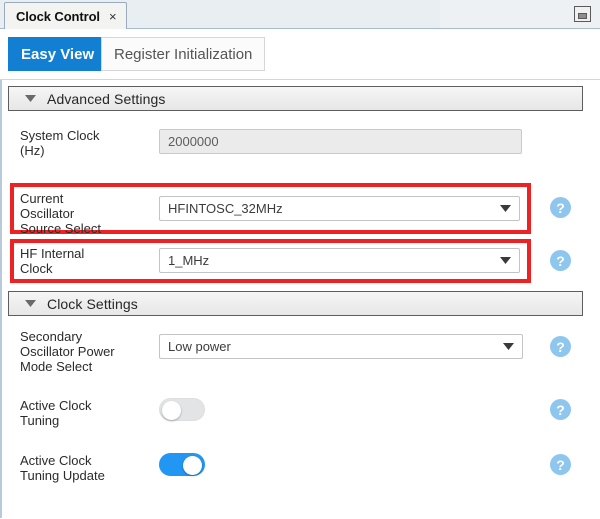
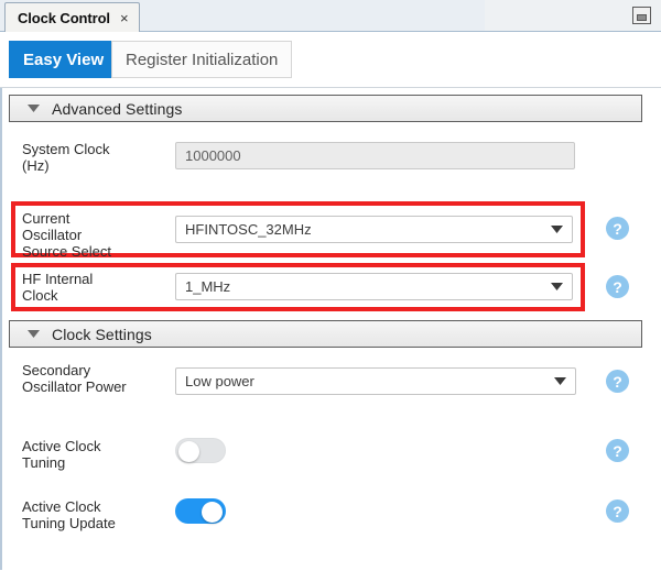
  Clock Control
  ×
  Easy View
  Register Initialization
  Advanced Settings
  System Clock
  (Hz)
- 2000000
+ 1000000
  Current
  Oscillator
  Source Select
  HFINTOSC_32MHz
  ?
  HF Internal
  Clock
  1_MHz
  ?
  Clock Settings
  Secondary
  Oscillator Power
- Mode Select
  Low power
  ?
  Active Clock
  Tuning
  ?
  Active Clock
  Tuning Update
  ?
